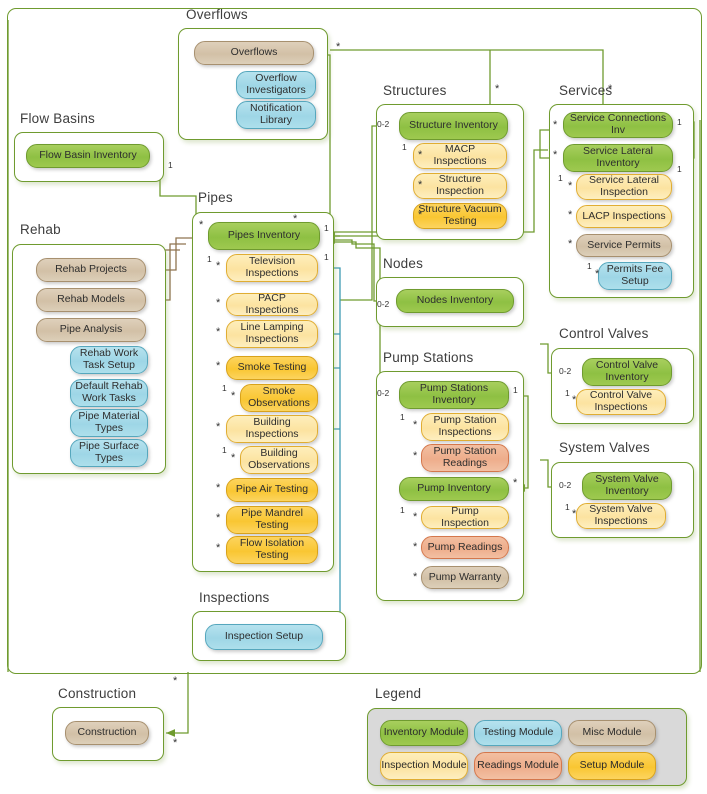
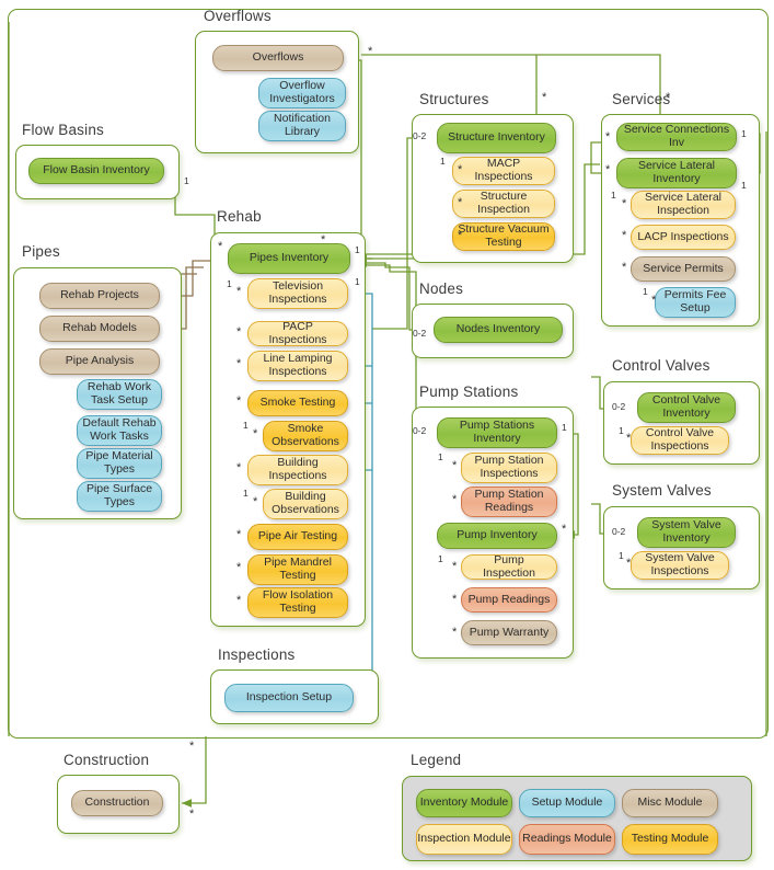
  Overflows
  Overflows
  Overflow Investigators
  Notification Library
  *
  Flow Basins
  Flow Basin Inventory
  1
- Rehab
+ Pipes
  Rehab Projects
  Rehab Models
  Pipe Analysis
  Rehab Work Task Setup
  Default Rehab Work Tasks
  Pipe Material Types
  Pipe Surface Types
- Pipes
+ Rehab
  Pipes Inventory
  Television Inspections
  PACP Inspections
  Line Lamping Inspections
  Smoke Testing
  Smoke Observations
  Building Inspections
  Building Observations
  Pipe Air Testing
  Pipe Mandrel Testing
  Flow Isolation Testing
  *
  *
  1
  1
  1
  *
  *
  *
  *
  1
  *
  *
  1
  *
  *
  *
  *
  Structures
  Structure Inventory
  MACP Inspections
  Structure Inspection
  Structure Vacuum Testing
  *
  0-2
  1
  *
  *
  *
  Services
  Service Connections Inv
  Service Lateral Inventory
  Service Lateral Inspection
  LACP Inspections
  Service Permits
  Permits Fee Setup
  *
  1
  *
  *
  1
  1
  *
  *
  *
  1
  *
  Nodes
  Nodes Inventory
  0-2
  Pump Stations
  Pump Stations Inventory
  Pump Station Inspections
  Pump Station Readings
  Pump Inventory
  Pump Inspection
  Pump Readings
  Pump Warranty
  0-2
  1
  1
  *
  *
  *
  1
  *
  *
  *
  Control Valves
  Control Valve Inventory
  Control Valve Inspections
  0-2
  1
  *
  System Valves
  System Valve Inventory
  System Valve Inspections
  0-2
  1
  *
  Inspections
  Inspection Setup
  Construction
  Construction
  *
  *
  Legend
  Inventory Module
- Testing Module
+ Setup Module
  Misc Module
  Inspection Module
  Readings Module
- Setup Module
+ Testing Module
